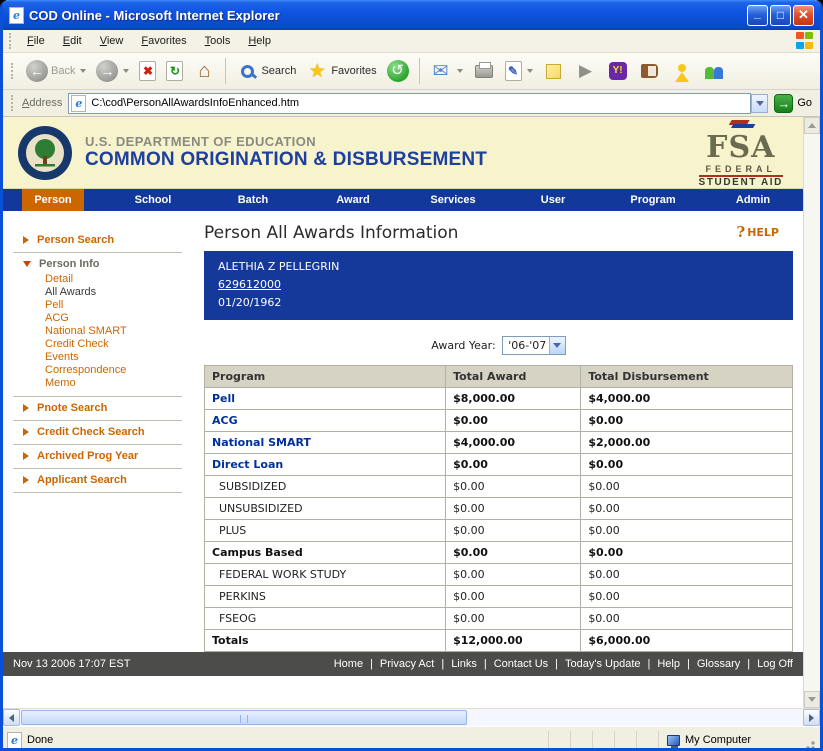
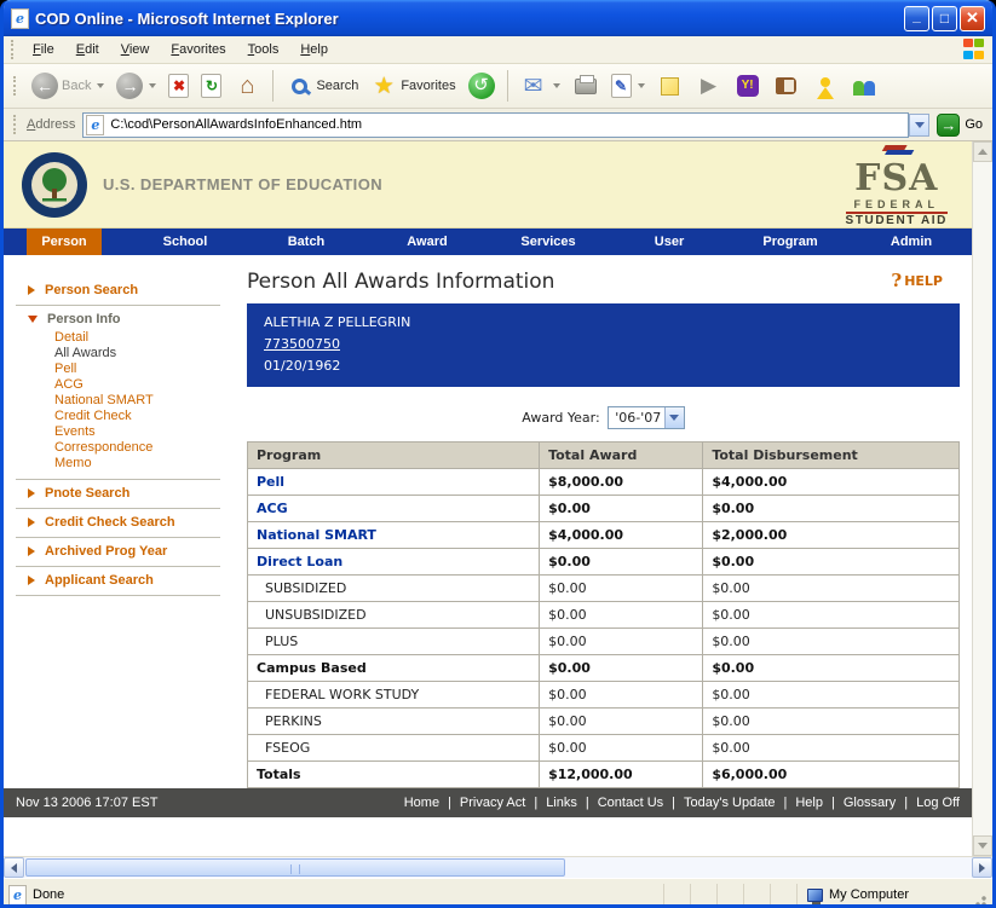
  e
  COD Online - Microsoft Internet Explorer
  _
  □
  ✕
  File
  Edit
  View
  Favorites
  Tools
  Help
  ←
  Back
  →
  ✖
  ↻
  ⌂
  Search
  ★
  Favorites
  ↺
  ✉
  ✎
  ▶
  Y!
  Address
  e
  C:\cod\PersonAllAwardsInfoEnhanced.htm
  →
  Go
  U.S. DEPARTMENT OF EDUCATION
- COMMON ORIGINATION & DISBURSEMENT
  FSA
  FEDERAL
  STUDENT AID
  Person
  School
  Batch
  Award
  Services
  User
  Program
  Admin
  Person Search
  Person Info
  Detail
  All Awards
  Pell
  ACG
  National SMART
  Credit Check
  Events
  Correspondence
  Memo
  Pnote Search
  Credit Check Search
  Archived Prog Year
  Applicant Search
  Person All Awards Information
  ?
  HELP
  ALETHIA Z PELLEGRIN
- 629612000
+ 773500750
  01/20/1962
  Award Year:
  '06-'07
  Program	Total Award	Total Disbursement
  Pell	$8,000.00	$4,000.00
  ACG	$0.00	$0.00
  National SMART	$4,000.00	$2,000.00
  Direct Loan	$0.00	$0.00
  SUBSIDIZED	$0.00	$0.00
  UNSUBSIDIZED	$0.00	$0.00
  PLUS	$0.00	$0.00
  Campus Based	$0.00	$0.00
  FEDERAL WORK STUDY	$0.00	$0.00
  PERKINS	$0.00	$0.00
  FSEOG	$0.00	$0.00
  Totals	$12,000.00	$6,000.00
  Nov 13 2006 17:07 EST
  Home
  |
  Privacy Act
  |
  Links
  |
  Contact Us
  |
  Today's Update
  |
  Help
  |
  Glossary
  |
  Log Off
  e
  Done
  My Computer
